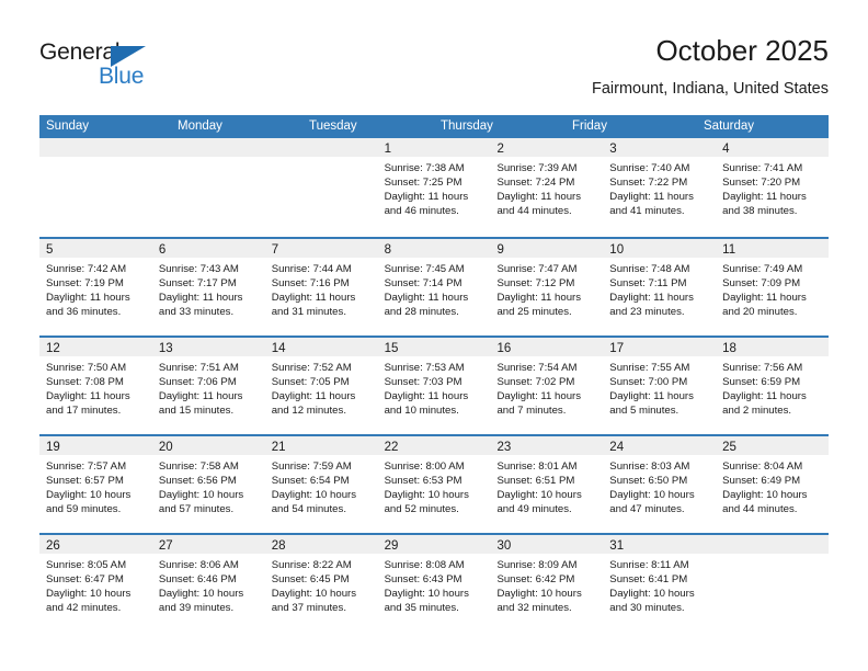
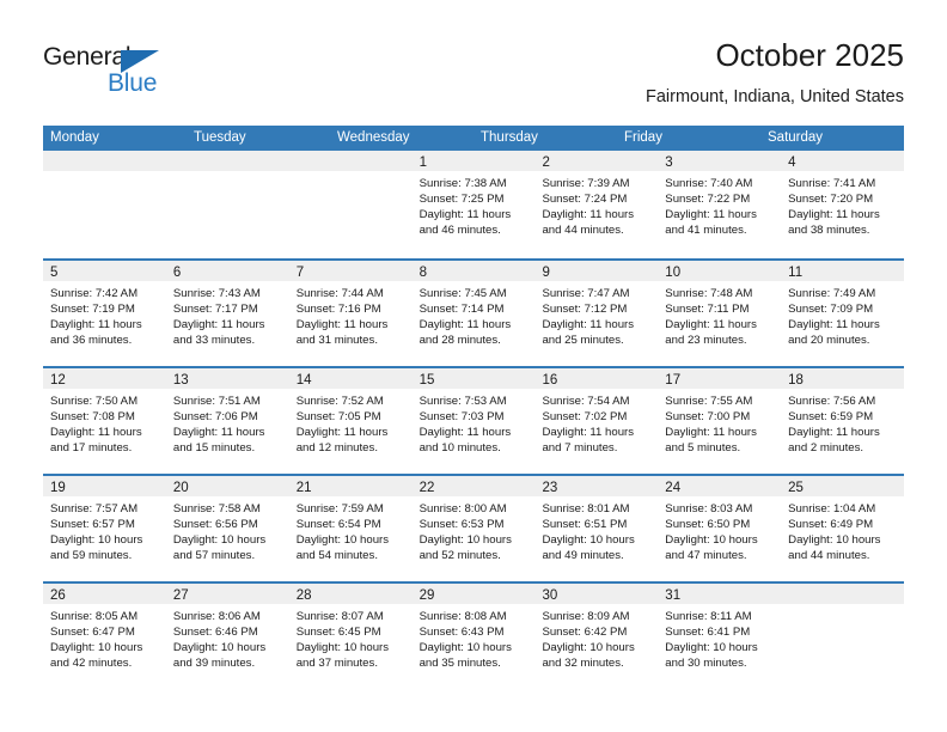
  General
  Blue
  October 2025
  Fairmount, Indiana, United States
- Sunday
  Monday
  Tuesday
+ Wednesday
  Thursday
  Friday
  Saturday
  1
  Sunrise: 7:38 AM
  Sunset: 7:25 PM
  Daylight: 11 hours
  and 46 minutes.
  2
  Sunrise: 7:39 AM
  Sunset: 7:24 PM
  Daylight: 11 hours
  and 44 minutes.
  3
  Sunrise: 7:40 AM
  Sunset: 7:22 PM
  Daylight: 11 hours
  and 41 minutes.
  4
  Sunrise: 7:41 AM
  Sunset: 7:20 PM
  Daylight: 11 hours
  and 38 minutes.
  5
  Sunrise: 7:42 AM
  Sunset: 7:19 PM
  Daylight: 11 hours
  and 36 minutes.
  6
  Sunrise: 7:43 AM
  Sunset: 7:17 PM
  Daylight: 11 hours
  and 33 minutes.
  7
  Sunrise: 7:44 AM
  Sunset: 7:16 PM
  Daylight: 11 hours
  and 31 minutes.
  8
  Sunrise: 7:45 AM
  Sunset: 7:14 PM
  Daylight: 11 hours
  and 28 minutes.
  9
  Sunrise: 7:47 AM
  Sunset: 7:12 PM
  Daylight: 11 hours
  and 25 minutes.
  10
  Sunrise: 7:48 AM
  Sunset: 7:11 PM
  Daylight: 11 hours
  and 23 minutes.
  11
  Sunrise: 7:49 AM
  Sunset: 7:09 PM
  Daylight: 11 hours
  and 20 minutes.
  12
  Sunrise: 7:50 AM
  Sunset: 7:08 PM
  Daylight: 11 hours
  and 17 minutes.
  13
  Sunrise: 7:51 AM
  Sunset: 7:06 PM
  Daylight: 11 hours
  and 15 minutes.
  14
  Sunrise: 7:52 AM
  Sunset: 7:05 PM
  Daylight: 11 hours
  and 12 minutes.
  15
  Sunrise: 7:53 AM
  Sunset: 7:03 PM
  Daylight: 11 hours
  and 10 minutes.
  16
  Sunrise: 7:54 AM
  Sunset: 7:02 PM
  Daylight: 11 hours
  and 7 minutes.
  17
  Sunrise: 7:55 AM
  Sunset: 7:00 PM
  Daylight: 11 hours
  and 5 minutes.
  18
  Sunrise: 7:56 AM
  Sunset: 6:59 PM
  Daylight: 11 hours
  and 2 minutes.
  19
  Sunrise: 7:57 AM
  Sunset: 6:57 PM
  Daylight: 10 hours
  and 59 minutes.
  20
  Sunrise: 7:58 AM
  Sunset: 6:56 PM
  Daylight: 10 hours
  and 57 minutes.
  21
  Sunrise: 7:59 AM
  Sunset: 6:54 PM
  Daylight: 10 hours
  and 54 minutes.
  22
  Sunrise: 8:00 AM
  Sunset: 6:53 PM
  Daylight: 10 hours
  and 52 minutes.
  23
  Sunrise: 8:01 AM
  Sunset: 6:51 PM
  Daylight: 10 hours
  and 49 minutes.
  24
  Sunrise: 8:03 AM
  Sunset: 6:50 PM
  Daylight: 10 hours
  and 47 minutes.
  25
- Sunrise: 8:04 AM
+ Sunrise: 1:04 AM
  Sunset: 6:49 PM
  Daylight: 10 hours
  and 44 minutes.
  26
  Sunrise: 8:05 AM
  Sunset: 6:47 PM
  Daylight: 10 hours
  and 42 minutes.
  27
  Sunrise: 8:06 AM
  Sunset: 6:46 PM
  Daylight: 10 hours
  and 39 minutes.
  28
- Sunrise: 8:22 AM
+ Sunrise: 8:07 AM
  Sunset: 6:45 PM
  Daylight: 10 hours
  and 37 minutes.
  29
  Sunrise: 8:08 AM
  Sunset: 6:43 PM
  Daylight: 10 hours
  and 35 minutes.
  30
  Sunrise: 8:09 AM
  Sunset: 6:42 PM
  Daylight: 10 hours
  and 32 minutes.
  31
  Sunrise: 8:11 AM
  Sunset: 6:41 PM
  Daylight: 10 hours
  and 30 minutes.
